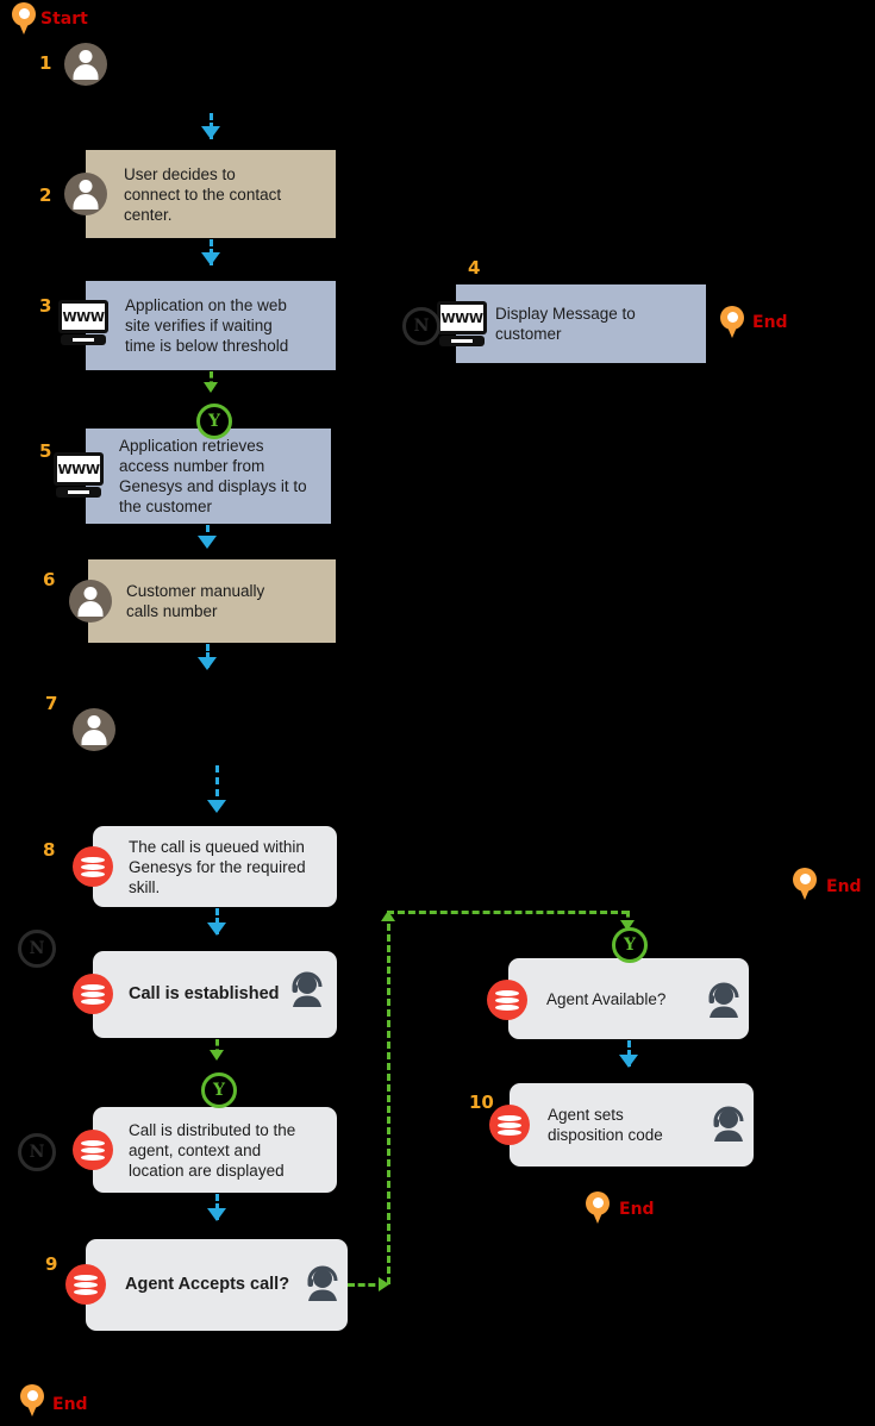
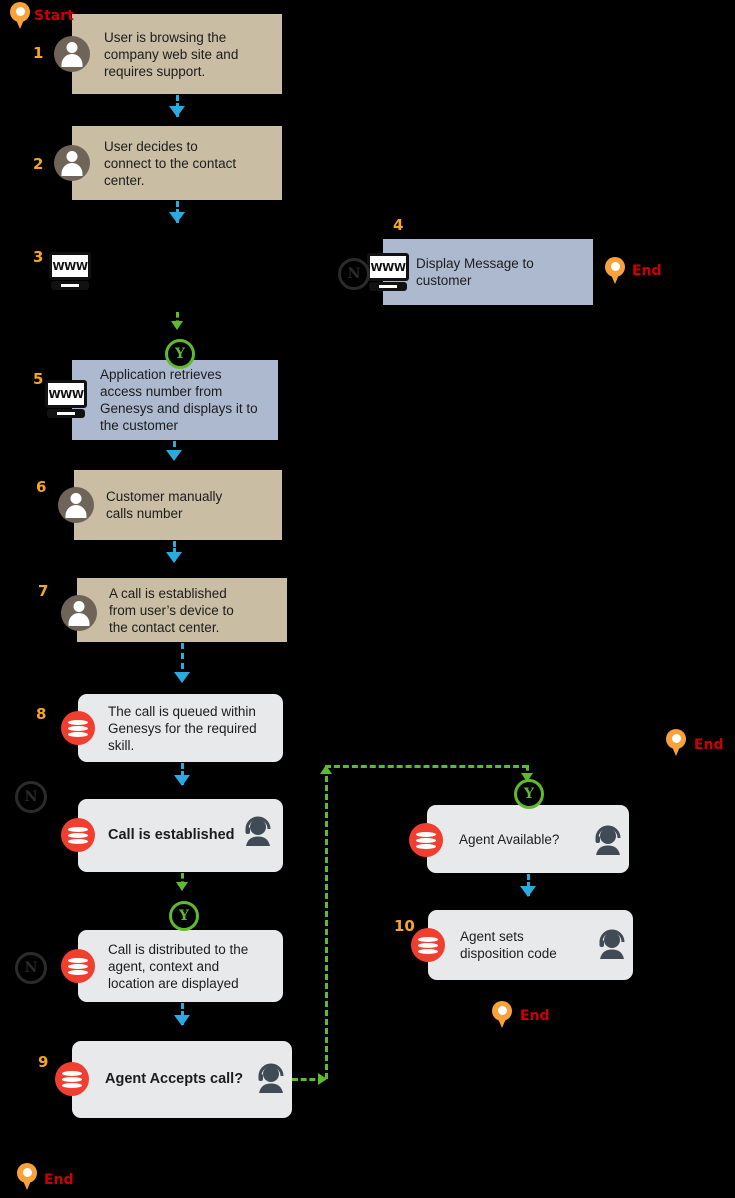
  Start
  1
+ User is browsing the
+ company web site and
+ requires support.
  2
  User decides to
  connect to the contact
  center.
  3
- Application on the web
- site verifies if waiting
- time is below threshold
  WWW
  Y
  4
  Display Message to
  customer
  WWW
  N
  End
  5
  Application retrieves
  access number from
  Genesys and displays it to
  the customer
  WWW
  6
  Customer manually
  calls number
  7
+ A call is established
+ from user’s device to
+ the contact center.
  8
  The call is queued within
  Genesys for the required
  skill.
  N
  Call is established
  Y
  N
  Call is distributed to the
  agent, context and
  location are displayed
  9
  Agent Accepts call?
  Y
  End
  Agent Available?
  10
  Agent sets
  disposition code
  End
  End
